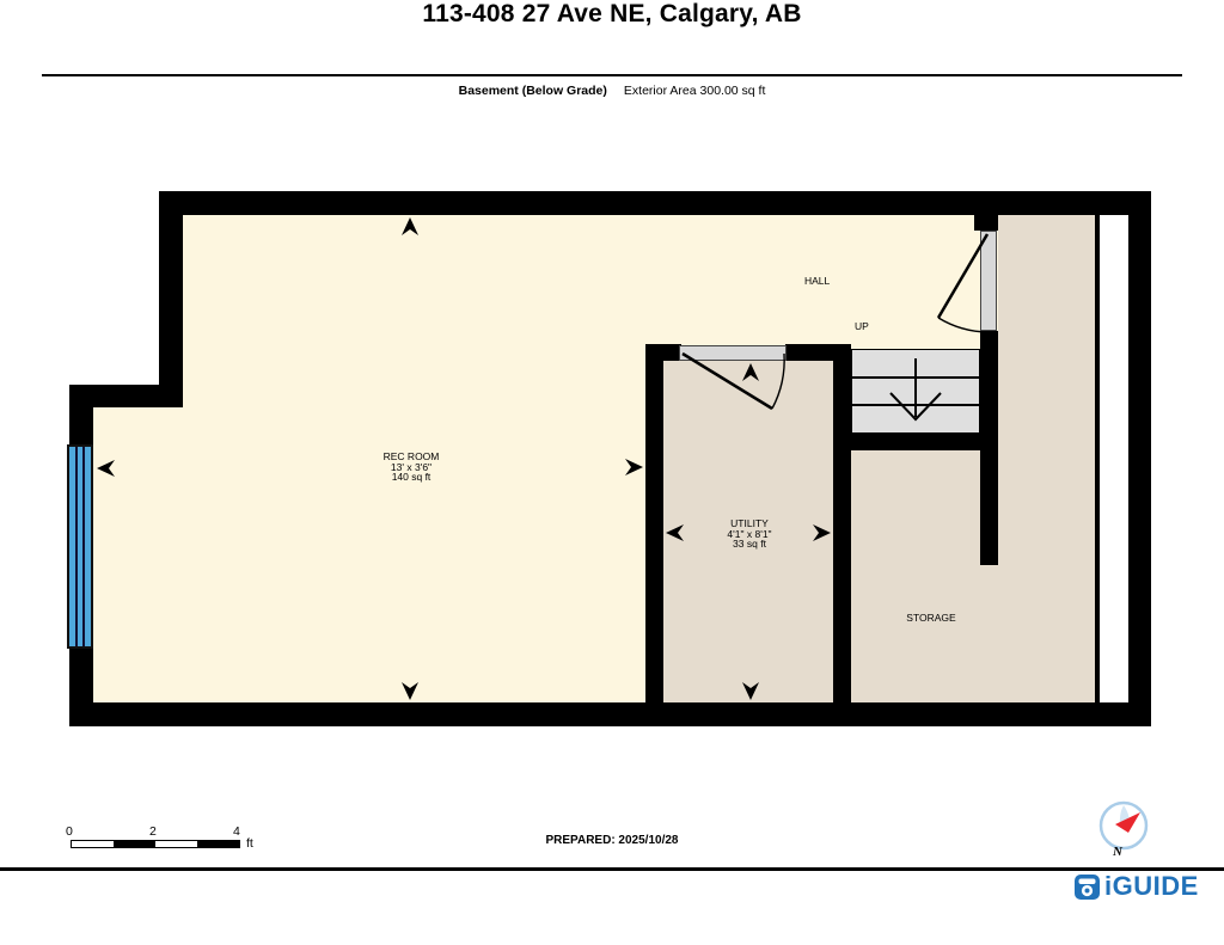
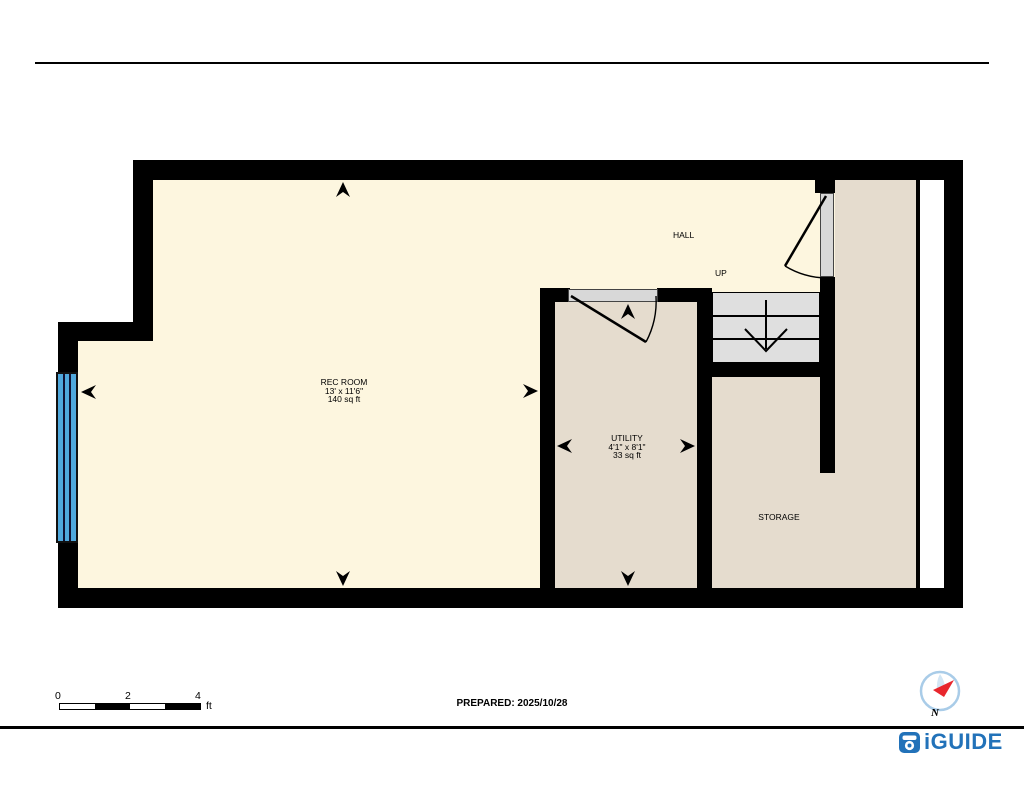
- 113-408 27 Ave NE, Calgary, AB
- Basement (Below Grade) Exterior Area 300.00 sq ft
  REC ROOM
- 13' x 3'6"
+ 13' x 11'6"
  140 sq ft
  UTILITY
  4'1" x 8'1"
  33 sq ft
  STORAGE
  HALL
  UP
  0
  2
  4
  ft
  PREPARED: 2025/10/28
  N
  iGUIDE
